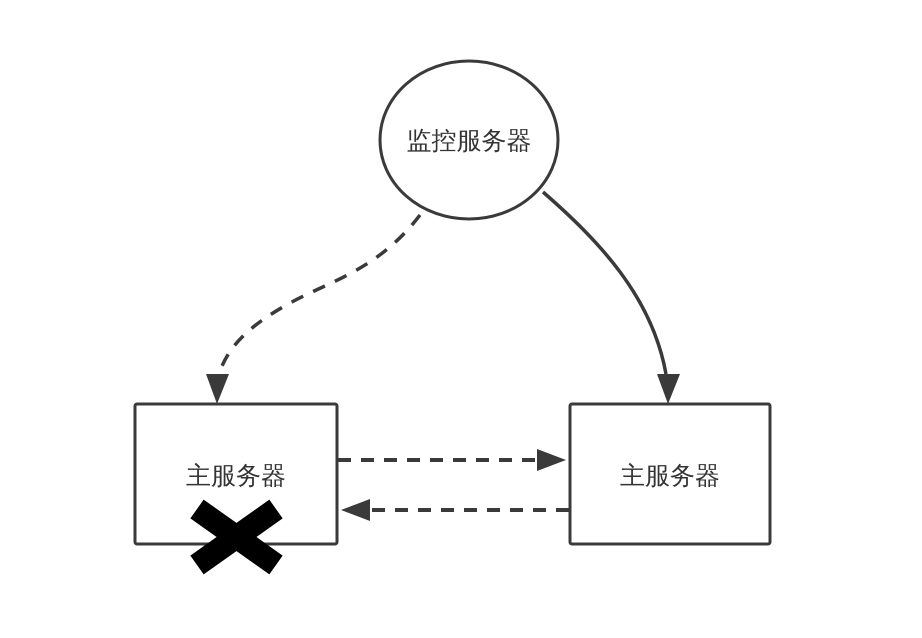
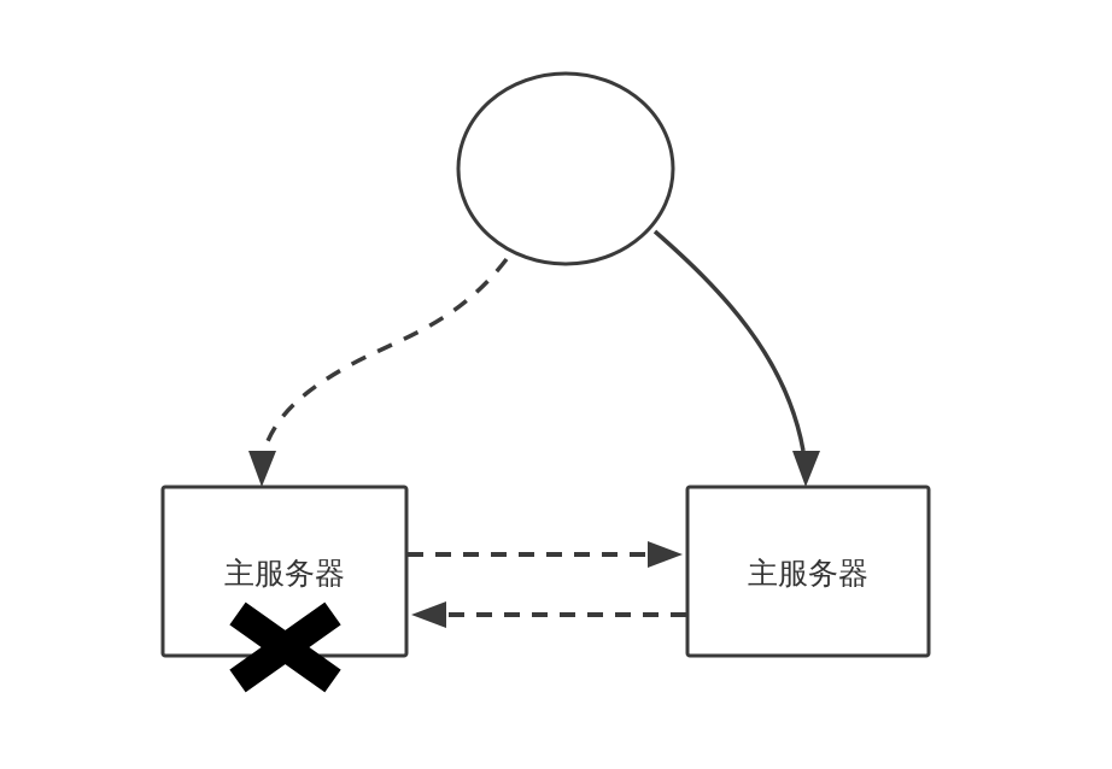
- 监控服务器
  主服务器
  主服务器
